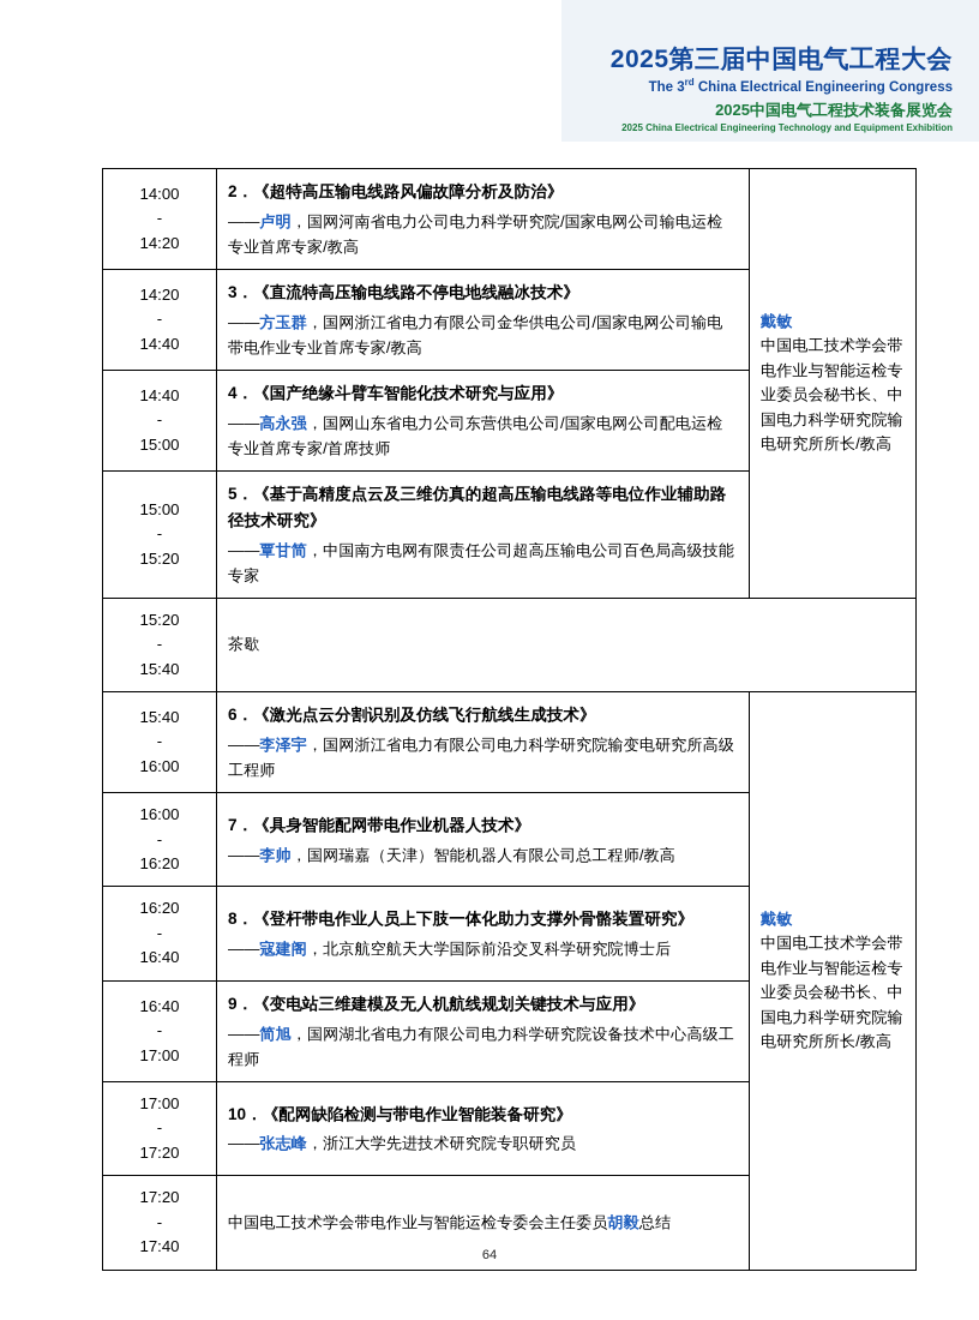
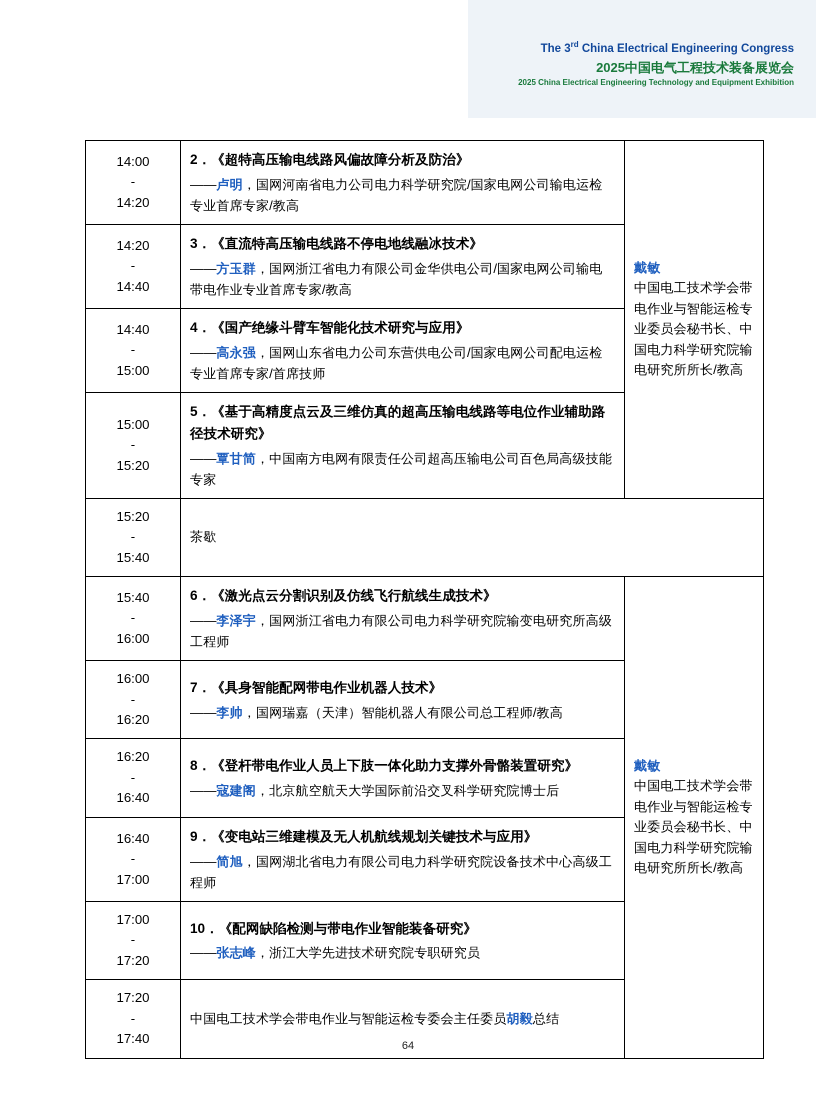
- 2025第三届中国电气工程大会
  The 3rd China Electrical Engineering Congress
  2025中国电气工程技术装备展览会
  2025 China Electrical Engineering Technology and Equipment Exhibition
  14:00-14:20	2．《超特高压输电线路风偏故障分析及防治》 ——卢明，国网河南省电力公司电力科学研究院/国家电网公司输电运检专业首席专家/教高	戴敏 中国电工技术学会带电作业与智能运检专业委员会秘书长、中国电力科学研究院输电研究所所长/教高
  14:20-14:40	3．《直流特高压输电线路不停电地线融冰技术》 ——方玉群，国网浙江省电力有限公司金华供电公司/国家电网公司输电带电作业专业首席专家/教高
  14:40-15:00	4．《国产绝缘斗臂车智能化技术研究与应用》 ——高永强，国网山东省电力公司东营供电公司/国家电网公司配电运检专业首席专家/首席技师
  15:00-15:20	5．《基于高精度点云及三维仿真的超高压输电线路等电位作业辅助路径技术研究》 ——覃甘简，中国南方电网有限责任公司超高压输电公司百色局高级技能专家
  15:20-15:40	茶歇
  15:40-16:00	6．《激光点云分割识别及仿线飞行航线生成技术》 ——李泽宇，国网浙江省电力有限公司电力科学研究院输变电研究所高级工程师	戴敏 中国电工技术学会带电作业与智能运检专业委员会秘书长、中国电力科学研究院输电研究所所长/教高
  16:00-16:20	7．《具身智能配网带电作业机器人技术》 ——李帅，国网瑞嘉（天津）智能机器人有限公司总工程师/教高
  16:20-16:40	8．《登杆带电作业人员上下肢一体化助力支撑外骨骼装置研究》 ——寇建阁，北京航空航天大学国际前沿交叉科学研究院博士后
  16:40-17:00	9．《变电站三维建模及无人机航线规划关键技术与应用》 ——简旭，国网湖北省电力有限公司电力科学研究院设备技术中心高级工程师
  17:00-17:20	10．《配网缺陷检测与带电作业智能装备研究》 ——张志峰，浙江大学先进技术研究院专职研究员
  17:20-17:40	中国电工技术学会带电作业与智能运检专委会主任委员胡毅总结
  64
